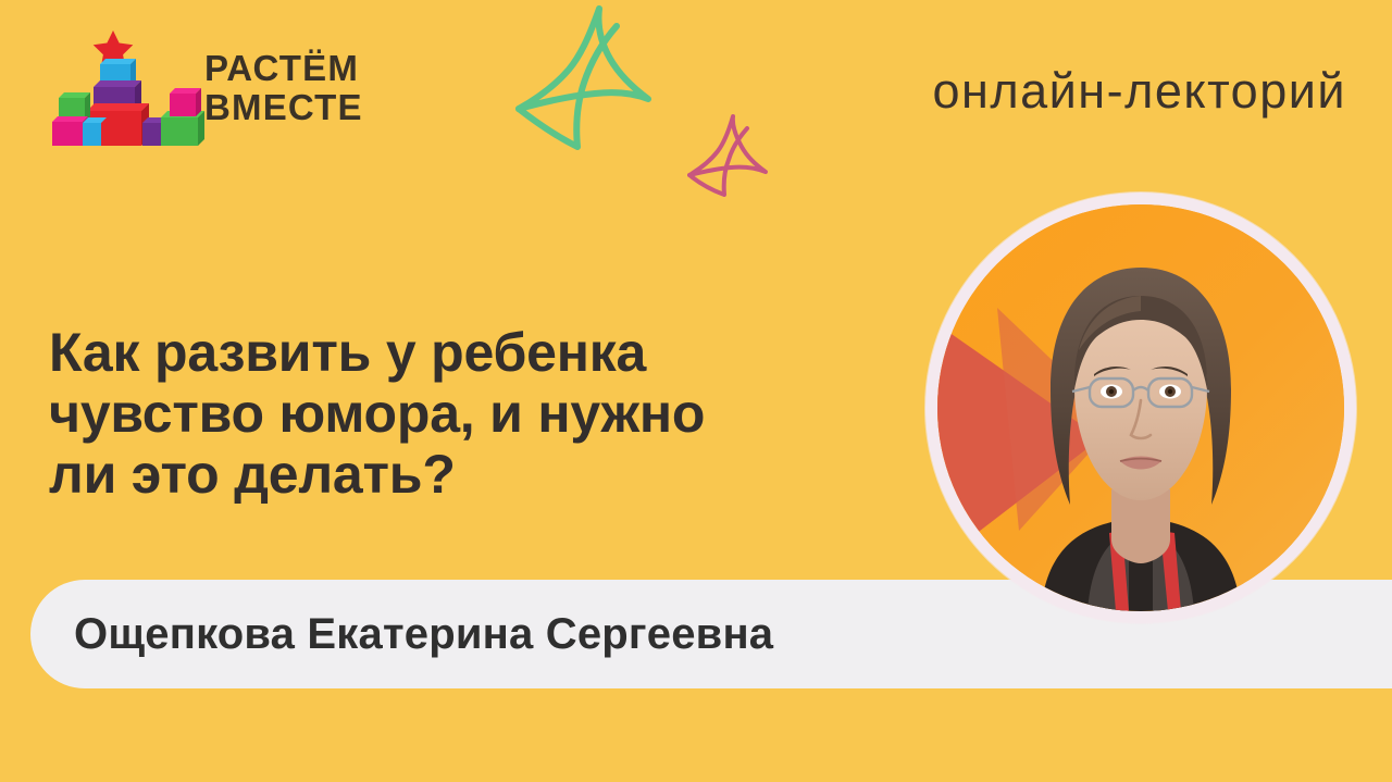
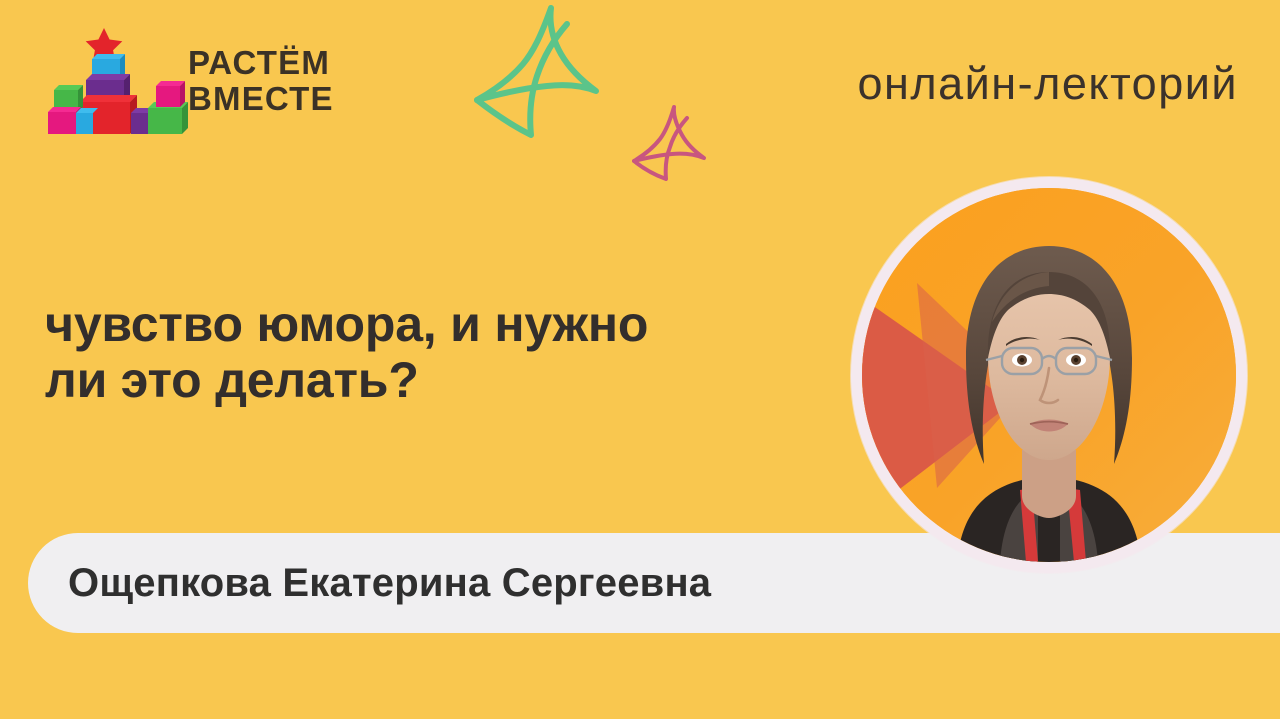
  РАСТЁМ
  ВМЕСТЕ
  онлайн-лекторий
- Как развить у ребенка
  чувство юмора, и нужно
  ли это делать?
  Ощепкова Екатерина Сергеевна
